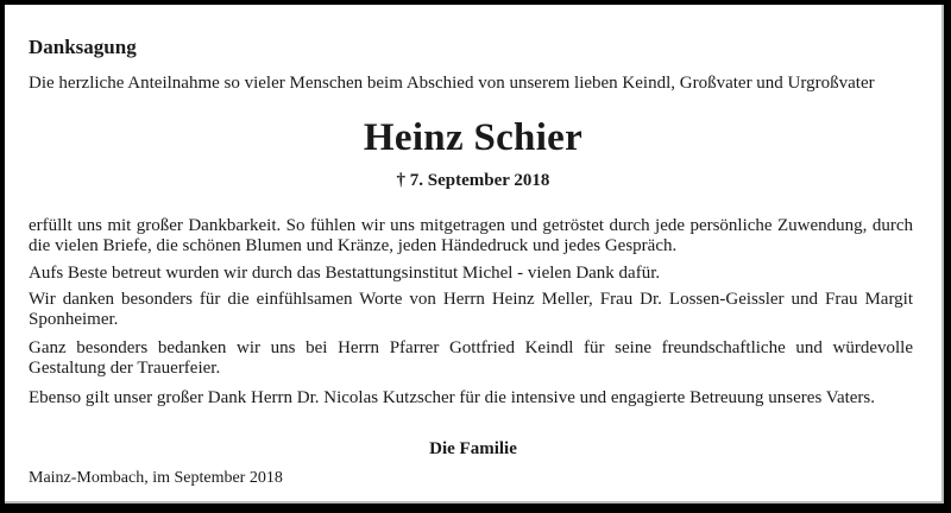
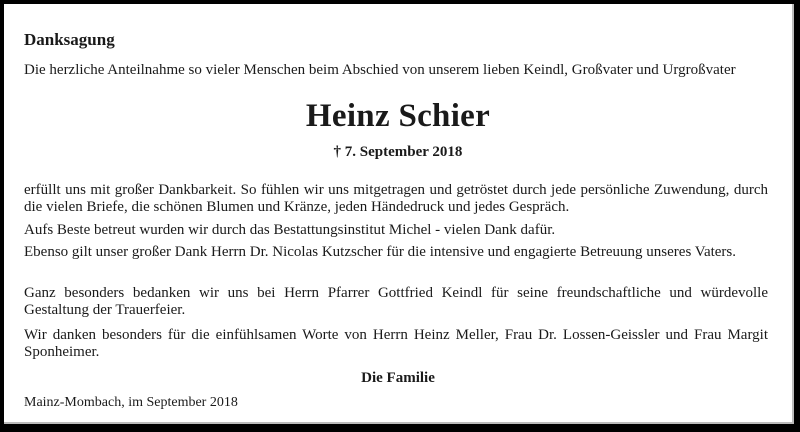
  Danksagung
  Die herzliche Anteilnahme so vieler Menschen beim Abschied von unserem lieben Keindl, Großvater und Urgroßvater
  Heinz Schier
  † 7. September 2018
  erfüllt uns mit großer Dankbarkeit. So fühlen wir uns mitgetragen und getröstet durch jede persönliche Zuwendung, durch die vielen Briefe, die schönen Blumen und Kränze, jeden Händedruck und jedes Gespräch.
  Aufs Beste betreut wurden wir durch das Bestattungsinstitut Michel - vielen Dank dafür.
- Wir danken besonders für die einfühlsamen Worte von Herrn Heinz Meller, Frau Dr. Lossen-Geissler und Frau Margit Sponheimer.
+ Ebenso gilt unser großer Dank Herrn Dr. Nicolas Kutzscher für die intensive und engagierte Betreuung unseres Vaters.
  Ganz besonders bedanken wir uns bei Herrn Pfarrer Gottfried Keindl für seine freundschaftliche und würdevolle Gestaltung der Trauerfeier.
- Ebenso gilt unser großer Dank Herrn Dr. Nicolas Kutzscher für die intensive und engagierte Betreuung unseres Vaters.
+ Wir danken besonders für die einfühlsamen Worte von Herrn Heinz Meller, Frau Dr. Lossen-Geissler und Frau Margit Sponheimer.
  Die Familie
  Mainz-Mombach, im September 2018
